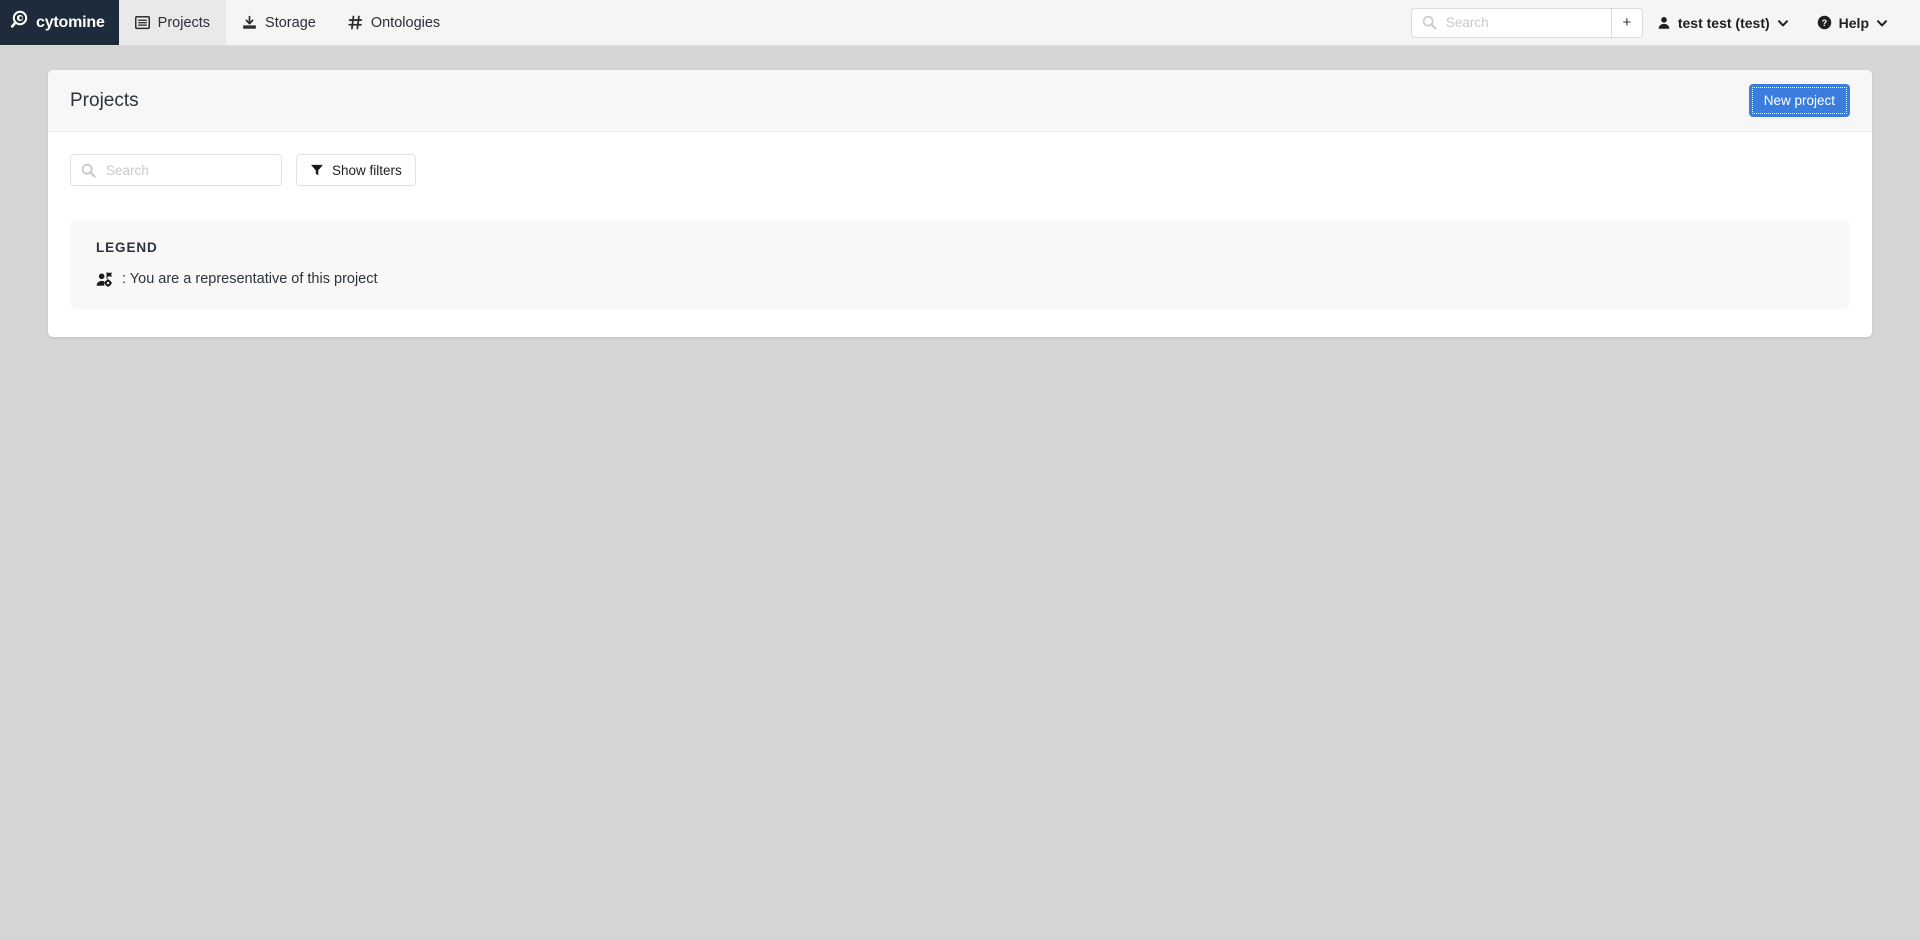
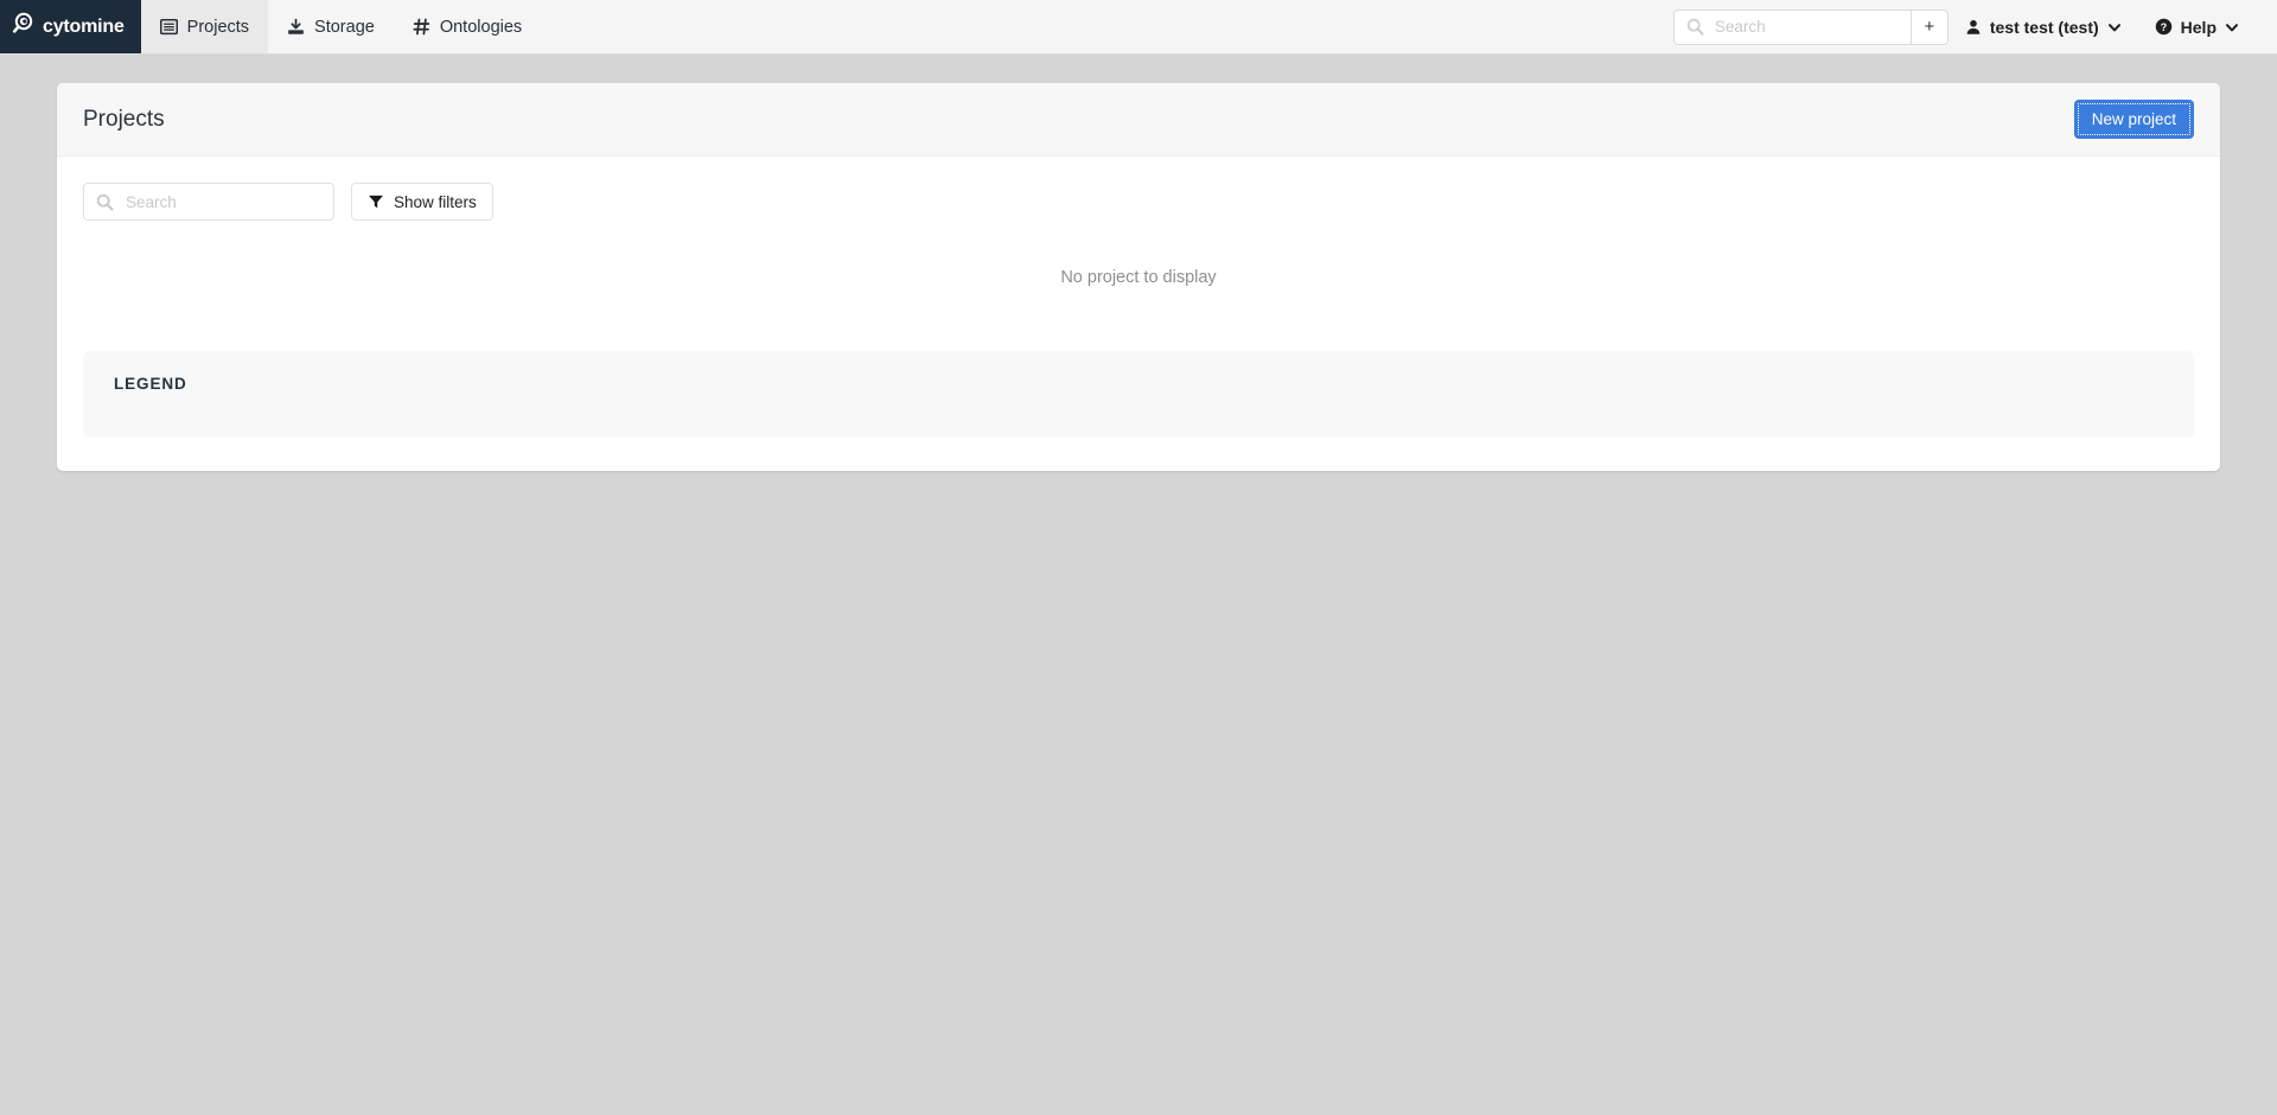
  cytomine
  Projects
  Storage
  Ontologies
  Search
  +
  test test (test)
  ?
  Help
  Projects
  New project
  Search
  Show filters
+ No project to display
  LEGEND
- : You are a representative of this project
